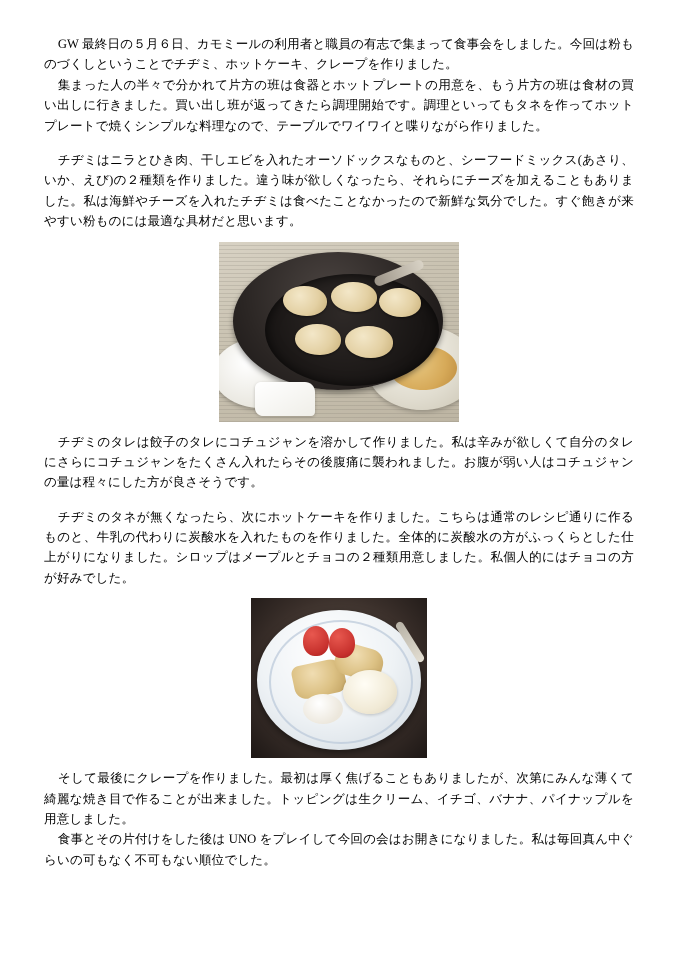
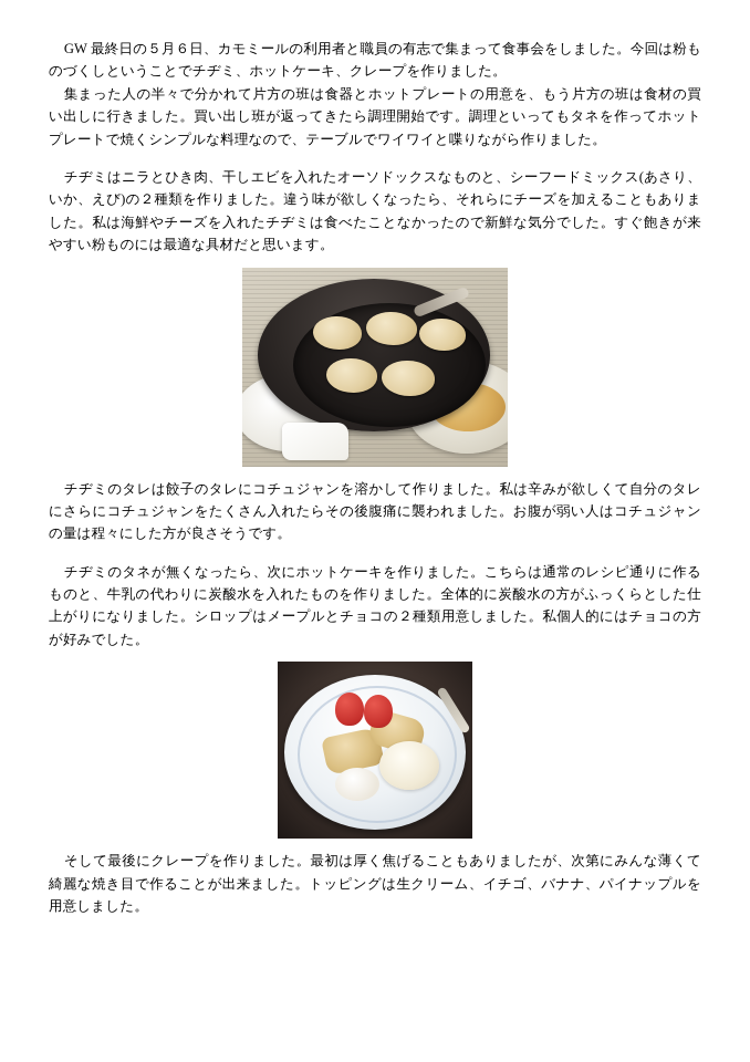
  GW 最終日の５月６日、カモミールの利用者と職員の有志で集まって食事会をしました。今回は粉ものづくしということでチヂミ、ホットケーキ、クレープを作りました。
  集まった人の半々で分かれて片方の班は食器とホットプレートの用意を、もう片方の班は食材の買い出しに行きました。買い出し班が返ってきたら調理開始です。調理といってもタネを作ってホットプレートで焼くシンプルな料理なので、テーブルでワイワイと喋りながら作りました。
  チヂミはニラとひき肉、干しエビを入れたオーソドックスなものと、シーフードミックス(あさり、いか、えび)の２種類を作りました。違う味が欲しくなったら、それらにチーズを加えることもありました。私は海鮮やチーズを入れたチヂミは食べたことなかったので新鮮な気分でした。すぐ飽きが来やすい粉ものには最適な具材だと思います。
  チヂミのタレは餃子のタレにコチュジャンを溶かして作りました。私は辛みが欲しくて自分のタレにさらにコチュジャンをたくさん入れたらその後腹痛に襲われました。お腹が弱い人はコチュジャンの量は程々にした方が良さそうです。
  チヂミのタネが無くなったら、次にホットケーキを作りました。こちらは通常のレシピ通りに作るものと、牛乳の代わりに炭酸水を入れたものを作りました。全体的に炭酸水の方がふっくらとした仕上がりになりました。シロップはメープルとチョコの２種類用意しました。私個人的にはチョコの方が好みでした。
  そして最後にクレープを作りました。最初は厚く焦げることもありましたが、次第にみんな薄くて綺麗な焼き目で作ることが出来ました。トッピングは生クリーム、イチゴ、バナナ、パイナップルを用意しました。
- 食事とその片付けをした後は UNO をプレイして今回の会はお開きになりました。私は毎回真ん中ぐらいの可もなく不可もない順位でした。
